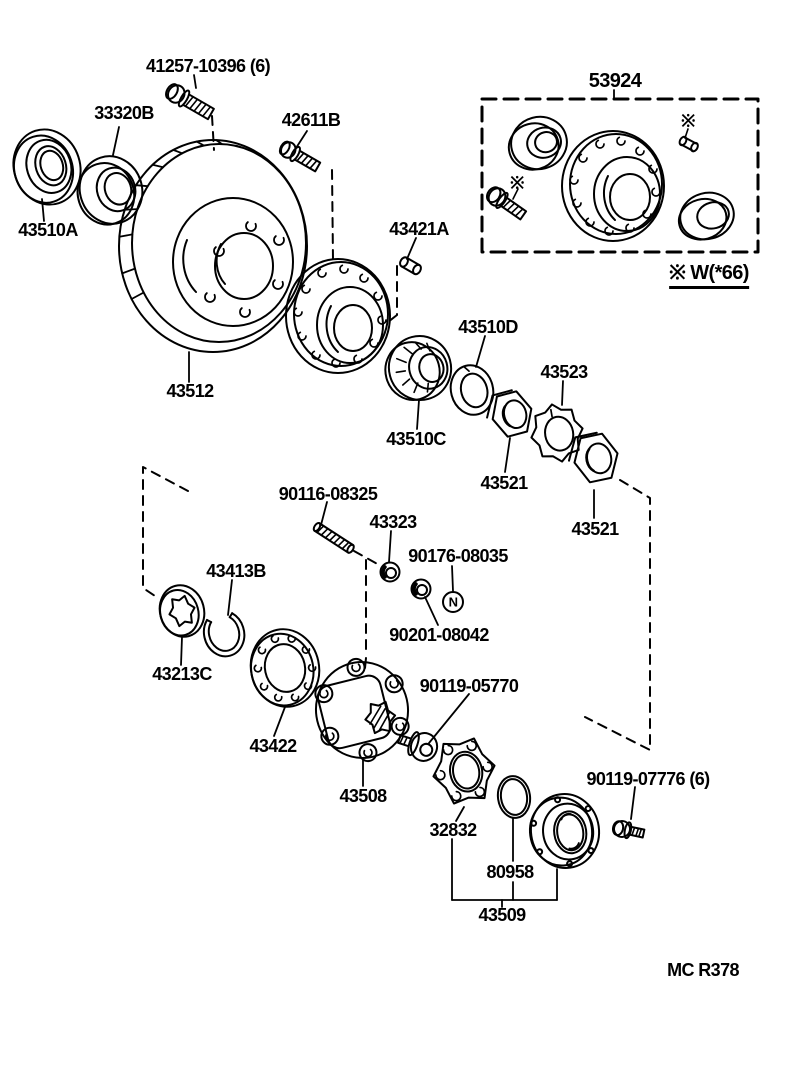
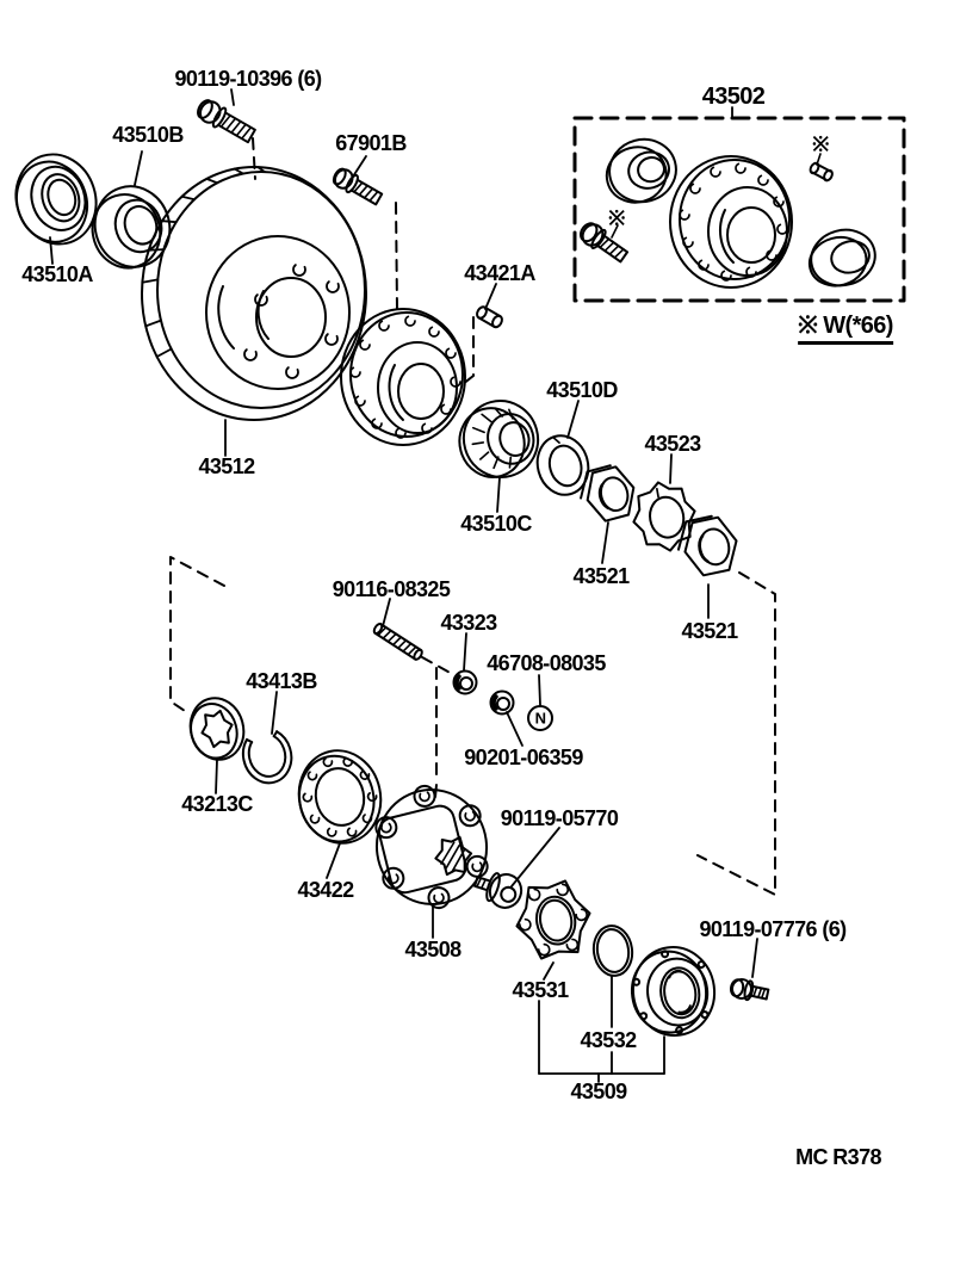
- 41257-10396 (6)
+ 90119-10396 (6)
- 33320B
+ 43510B
- 42611B
+ 67901B
- 53924
+ 43502
  43510A
  43421A
  ※ W(*66)
  43512
  43510D
  43510C
  43523
  43521
  43521
  90116-08325
  43323
- 90176-08035
+ 46708-08035
  43413B
- 90201-08042
+ 90201-06359
  43213C
  43422
  90119-05770
  43508
- 32832
+ 43531
  90119-07776 (6)
- 80958
+ 43532
  43509
  MC R378
  ※
  ※
  N
